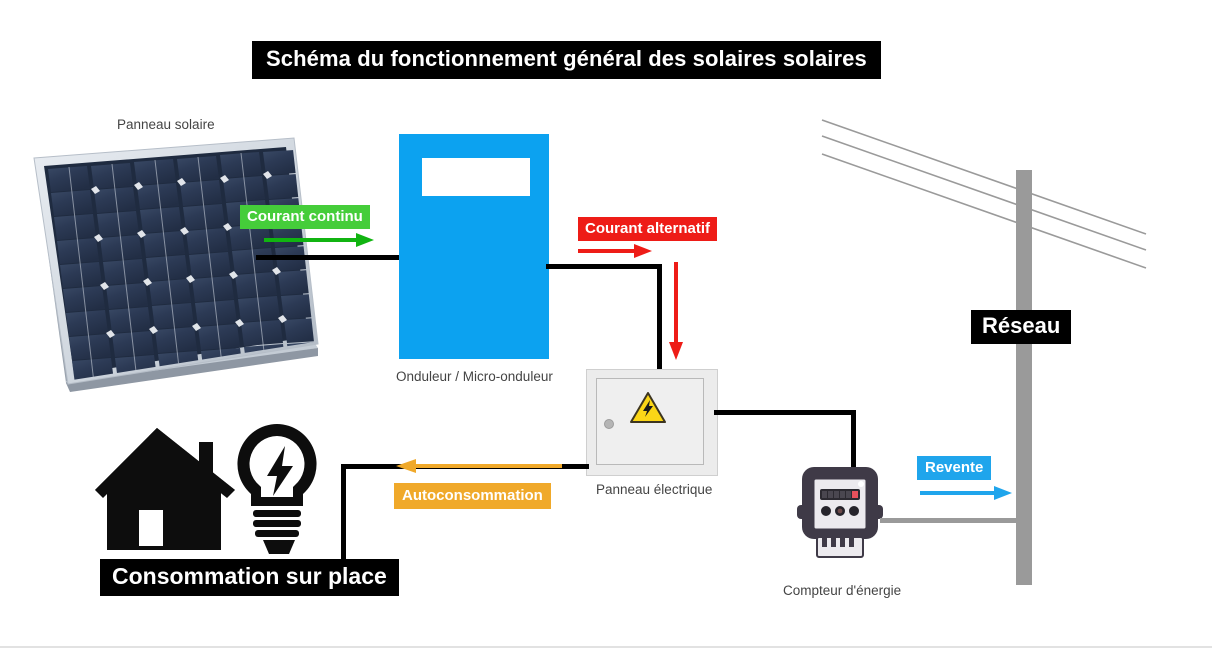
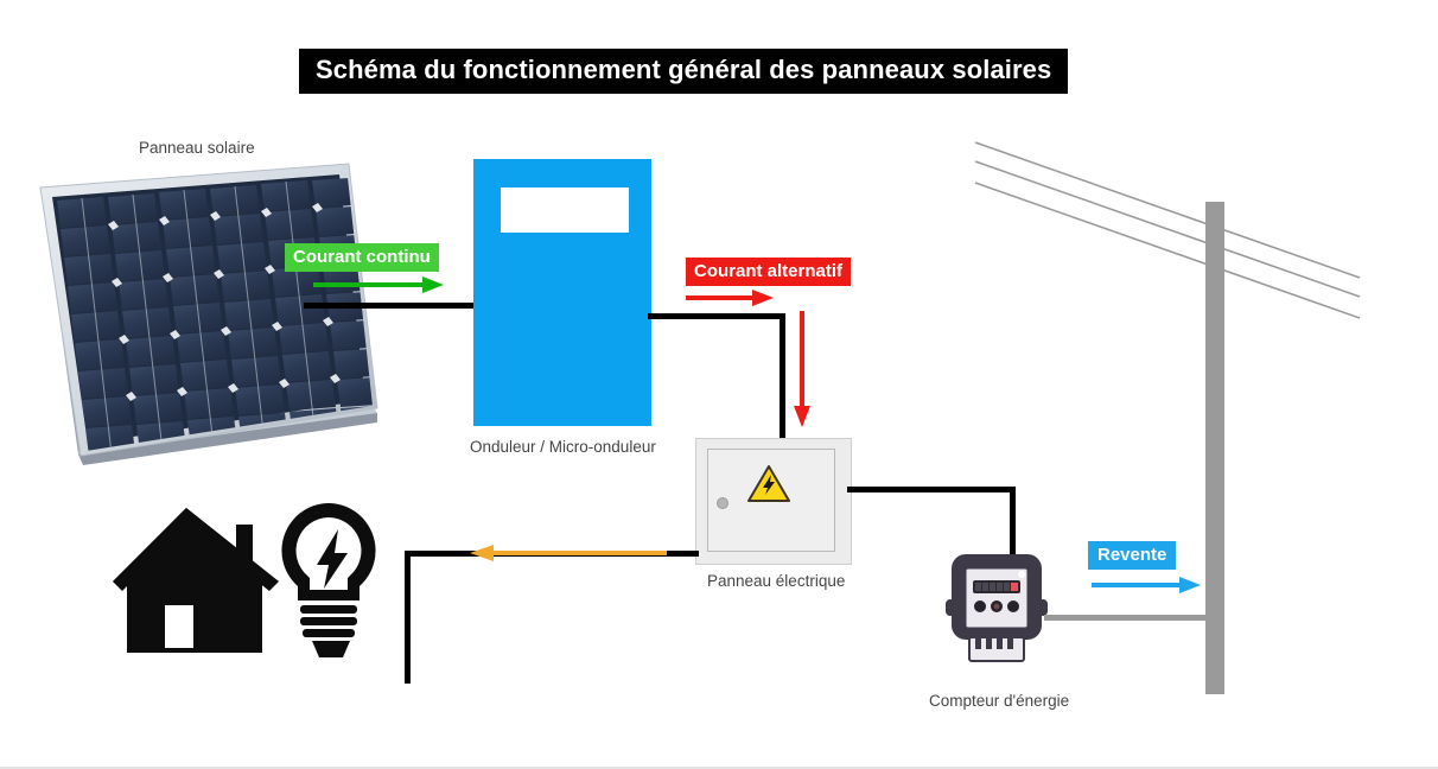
- Schéma du fonctionnement général des solaires solaires
+ Schéma du fonctionnement général des panneaux solaires
  Panneau solaire
  Courant continu
  Onduleur / Micro-onduleur
  Courant alternatif
  Panneau électrique
- Autoconsommation
- Consommation sur place
  Compteur d'énergie
  Revente
- Réseau
